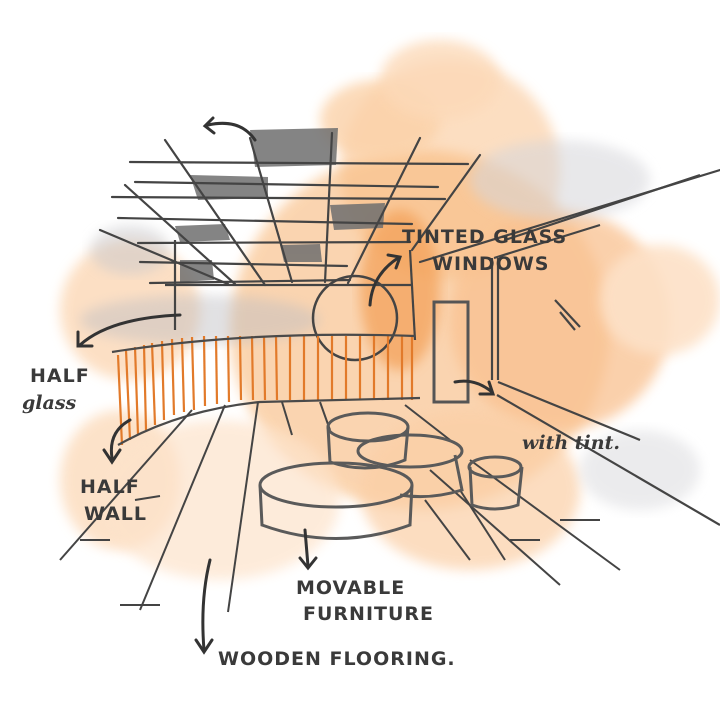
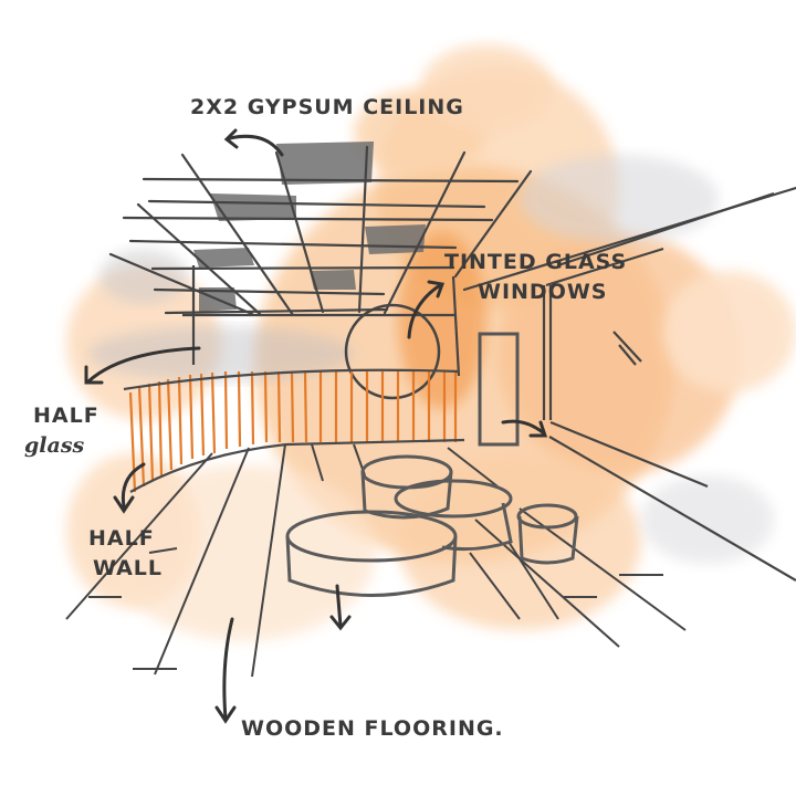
+ 2X2 GYPSUM CEILING
  TINTED GLASS
  WINDOWS
  HALF
  glass
  HALF
  WALL
- with tint.
- MOVABLE
- FURNITURE
  WOODEN FLOORING.
